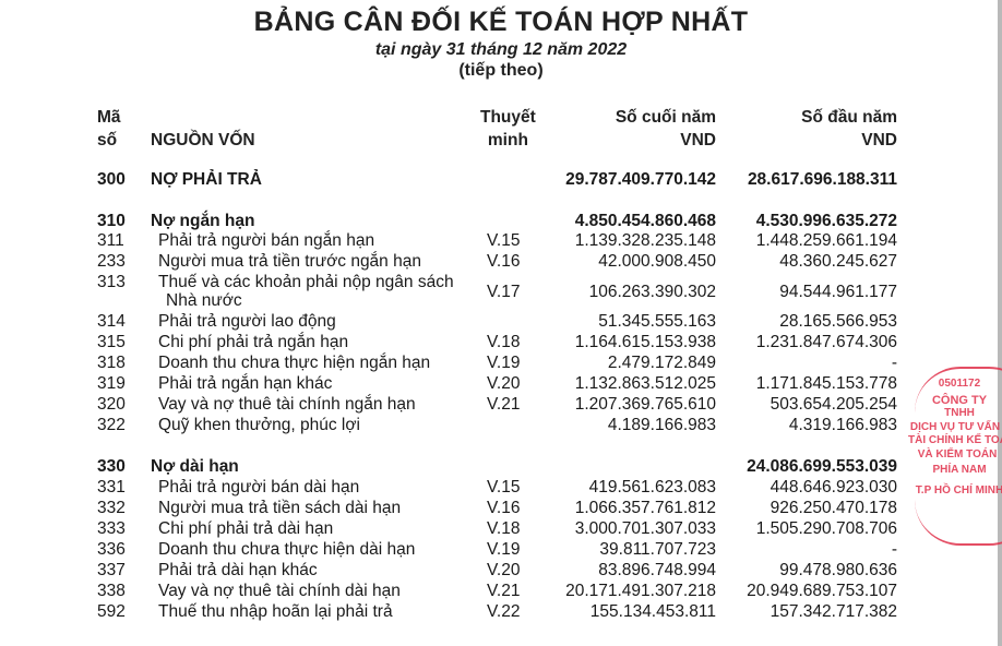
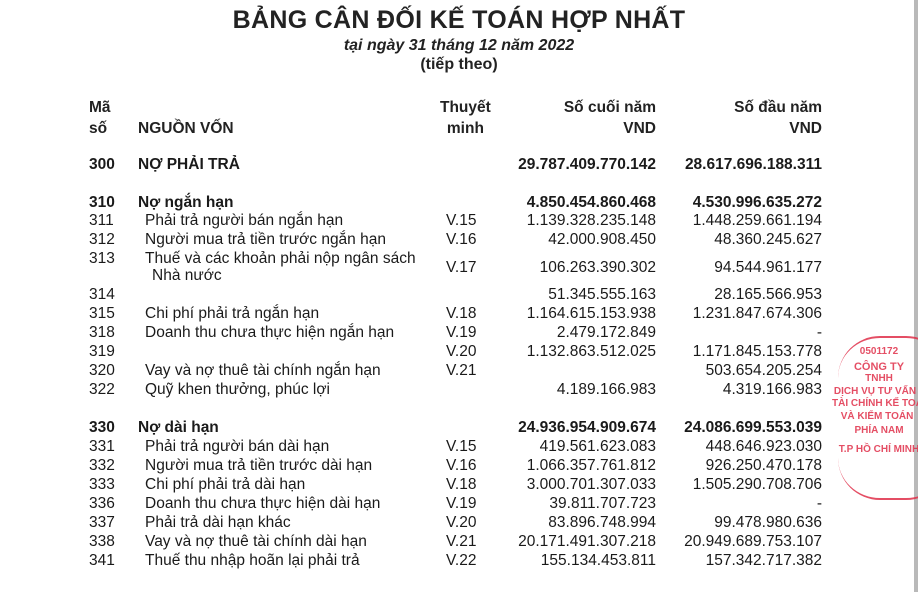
  BẢNG CÂN ĐỐI KẾ TOÁN HỢP NHẤT
  tại ngày 31 tháng 12 năm 2022
  (tiếp theo)
  Mã
  số
  NGUỒN VỐN
  Thuyết
  minh
  Số cuối năm
  VND
  Số đầu năm
  VND
  300
  NỢ PHẢI TRẢ
  29.787.409.770.142
  28.617.696.188.311
  310
  Nợ ngắn hạn
  4.850.454.860.468
  4.530.996.635.272
  311
  Phải trả người bán ngắn hạn
  V.15
  1.139.328.235.148
  1.448.259.661.194
- 233
+ 312
  Người mua trả tiền trước ngắn hạn
  V.16
  42.000.908.450
  48.360.245.627
  313
  Thuế và các khoản phải nộp ngân sách
  Nhà nước
  V.17
  106.263.390.302
  94.544.961.177
  314
- Phải trả người lao động
  51.345.555.163
  28.165.566.953
  315
  Chi phí phải trả ngắn hạn
  V.18
  1.164.615.153.938
  1.231.847.674.306
  318
  Doanh thu chưa thực hiện ngắn hạn
  V.19
  2.479.172.849
  -
  319
- Phải trả ngắn hạn khác
  V.20
  1.132.863.512.025
  1.171.845.153.778
  320
  Vay và nợ thuê tài chính ngắn hạn
  V.21
- 1.207.369.765.610
  503.654.205.254
  322
  Quỹ khen thưởng, phúc lợi
  4.189.166.983
  4.319.166.983
  330
  Nợ dài hạn
+ 24.936.954.909.674
  24.086.699.553.039
  331
  Phải trả người bán dài hạn
  V.15
  419.561.623.083
  448.646.923.030
  332
- Người mua trả tiền sách dài hạn
+ Người mua trả tiền trước dài hạn
  V.16
  1.066.357.761.812
  926.250.470.178
  333
  Chi phí phải trả dài hạn
  V.18
  3.000.701.307.033
  1.505.290.708.706
  336
  Doanh thu chưa thực hiện dài hạn
  V.19
  39.811.707.723
  -
  337
  Phải trả dài hạn khác
  V.20
  83.896.748.994
  99.478.980.636
  338
  Vay và nợ thuê tài chính dài hạn
  V.21
  20.171.491.307.218
  20.949.689.753.107
- 592
+ 341
  Thuế thu nhập hoãn lại phải trả
  V.22
  155.134.453.811
  157.342.717.382
  0501172
  CÔNG TY
  TNHH
  DỊCH VỤ TƯ VẤN
  TÀI CHÍNH KẾ TO
  VÀ KIỂM TOÁN
  PHÍA NAM
  T.P HỒ CHÍ MINH
